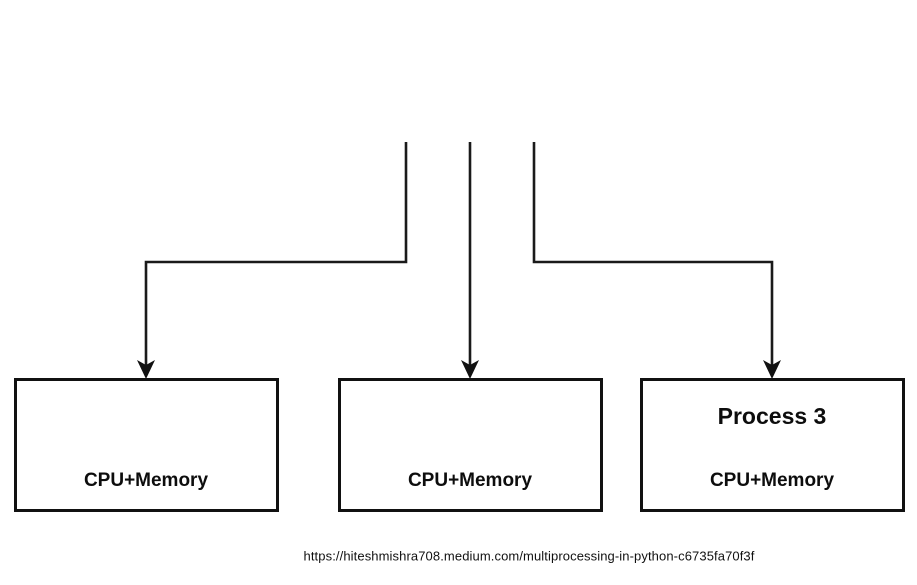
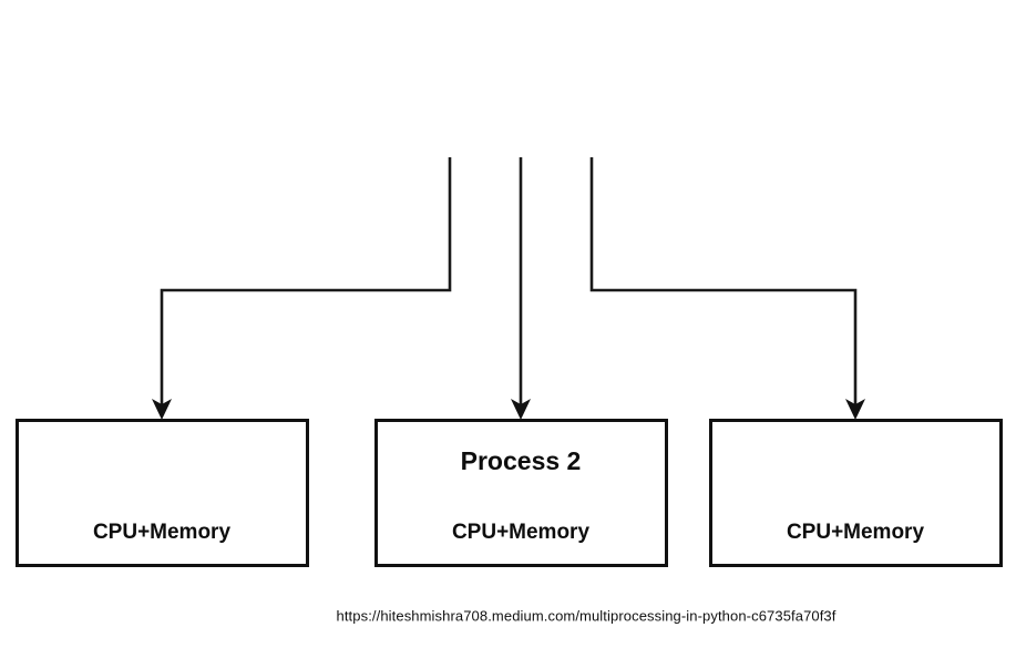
  CPU+Memory
+ Process 2
  CPU+Memory
- Process 3
  CPU+Memory
  https://hiteshmishra708.medium.com/multiprocessing-in-python-c6735fa70f3f
